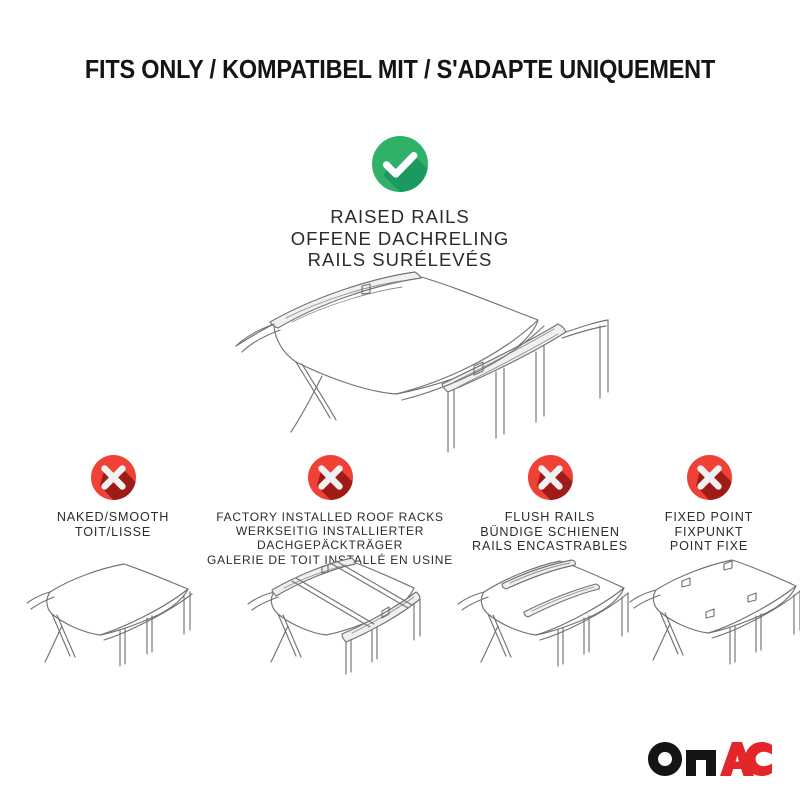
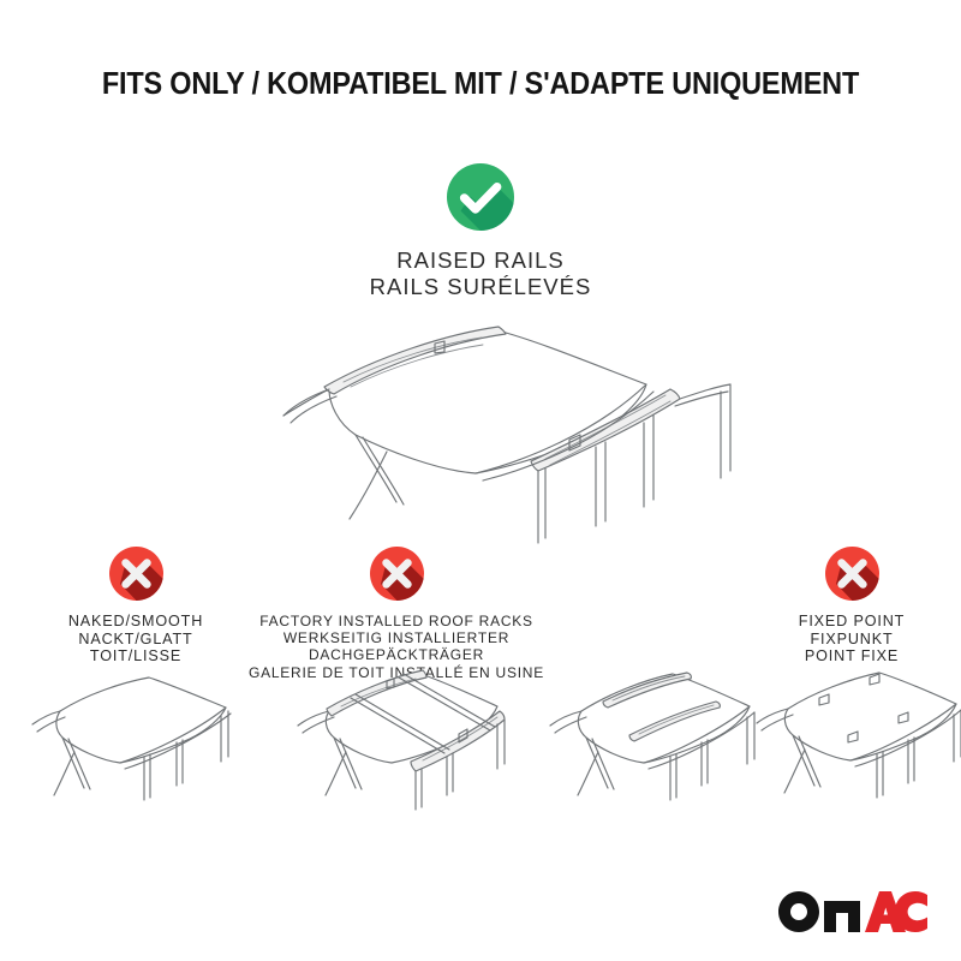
  FITS ONLY / KOMPATIBEL MIT / S'ADAPTE UNIQUEMENT
  RAISED RAILS
- OFFENE DACHRELING
  RAILS SURÉLEVÉS
  NAKED/SMOOTH
+ NACKT/GLATT
  TOIT/LISSE
  FACTORY INSTALLED ROOF RACKS
  WERKSEITIG INSTALLIERTER
  DACHGEPÄCKTRÄGER
  GALERIE DE TOIT INSALLÉ EN USINE
- FLUSH RAILS
- BÜNDIGE SCHIENEN
- RAILS ENCASTRABLES
  FIXED POINT
  FIXPUNKT
  POINT FIXE
